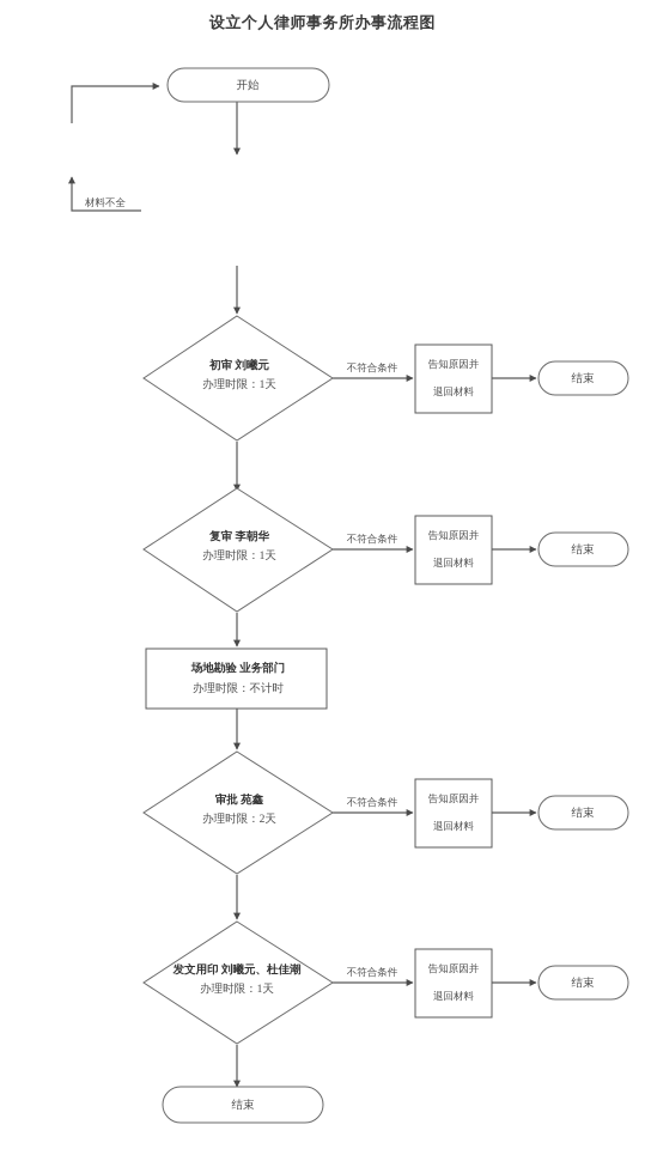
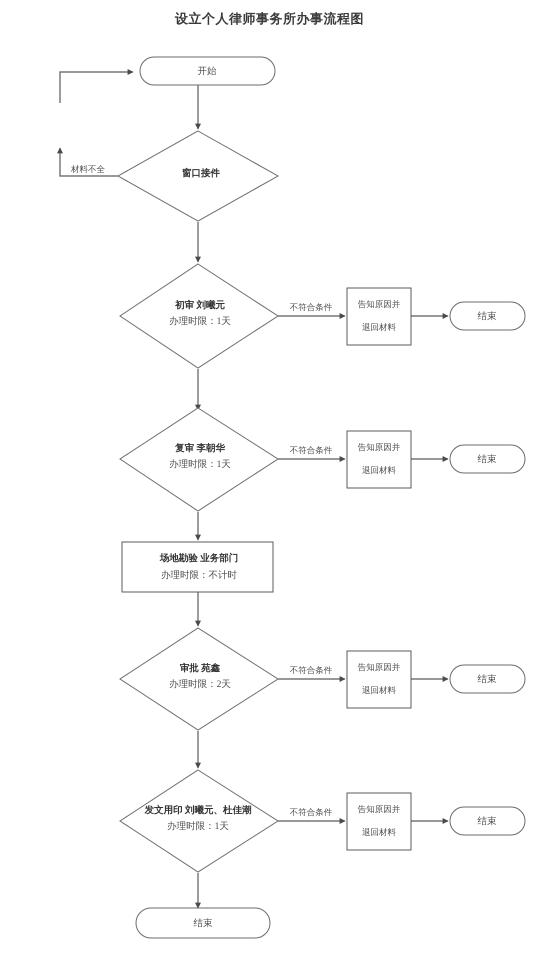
  设立个人律师事务所办事流程图
  开始
  材料不全
+ 窗口接件
  初审 刘曦元
  办理时限：1天
  不符合条件
  告知原因并
  退回材料
  结束
  复审 李朝华
  办理时限：1天
  不符合条件
  告知原因并
  退回材料
  结束
  场地勘验 业务部门
  办理时限：不计时
  审批 苑鑫
  办理时限：2天
  不符合条件
  告知原因并
  退回材料
  结束
  发文用印 刘曦元、杜佳潮
  办理时限：1天
  不符合条件
  告知原因并
  退回材料
  结束
  结束
